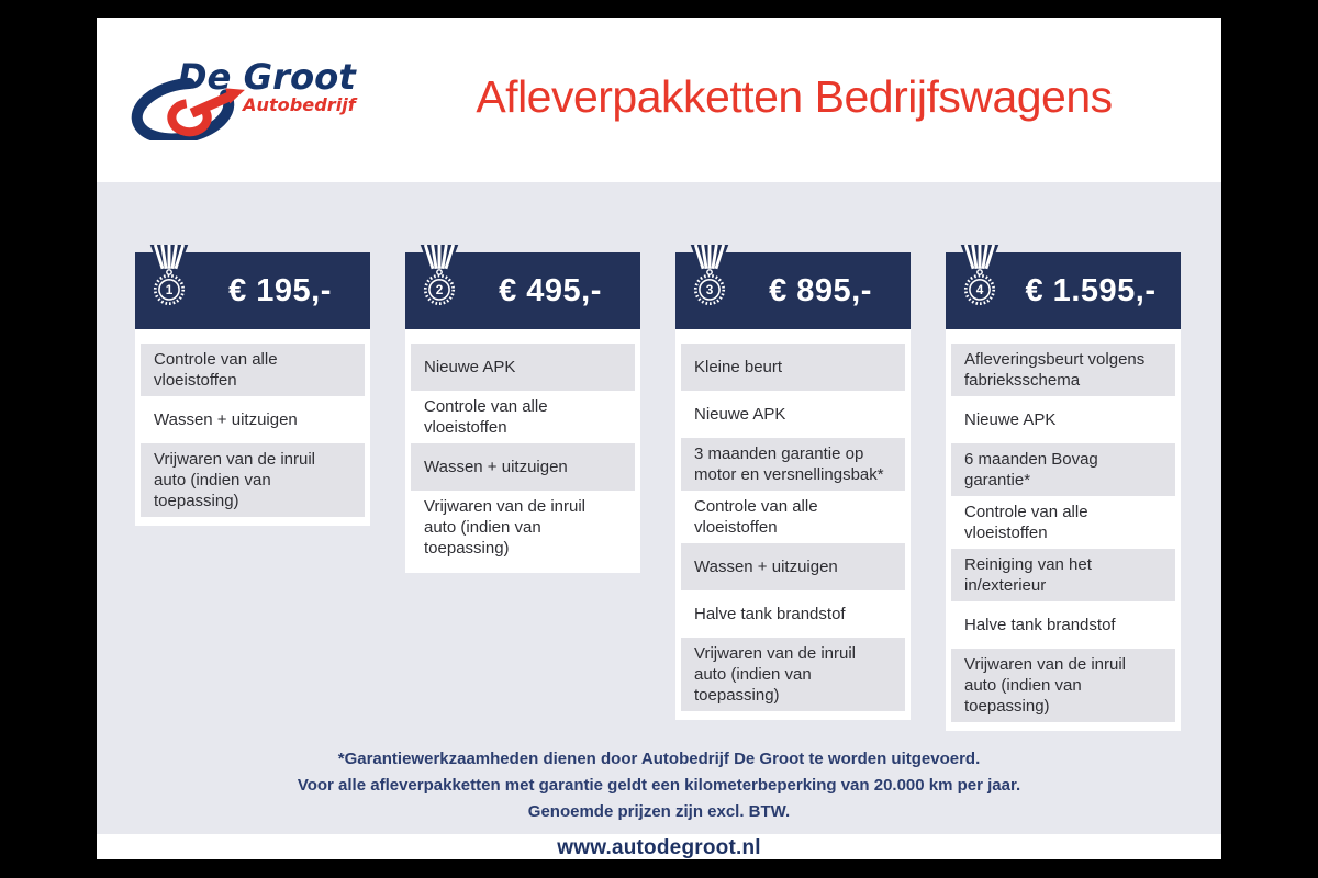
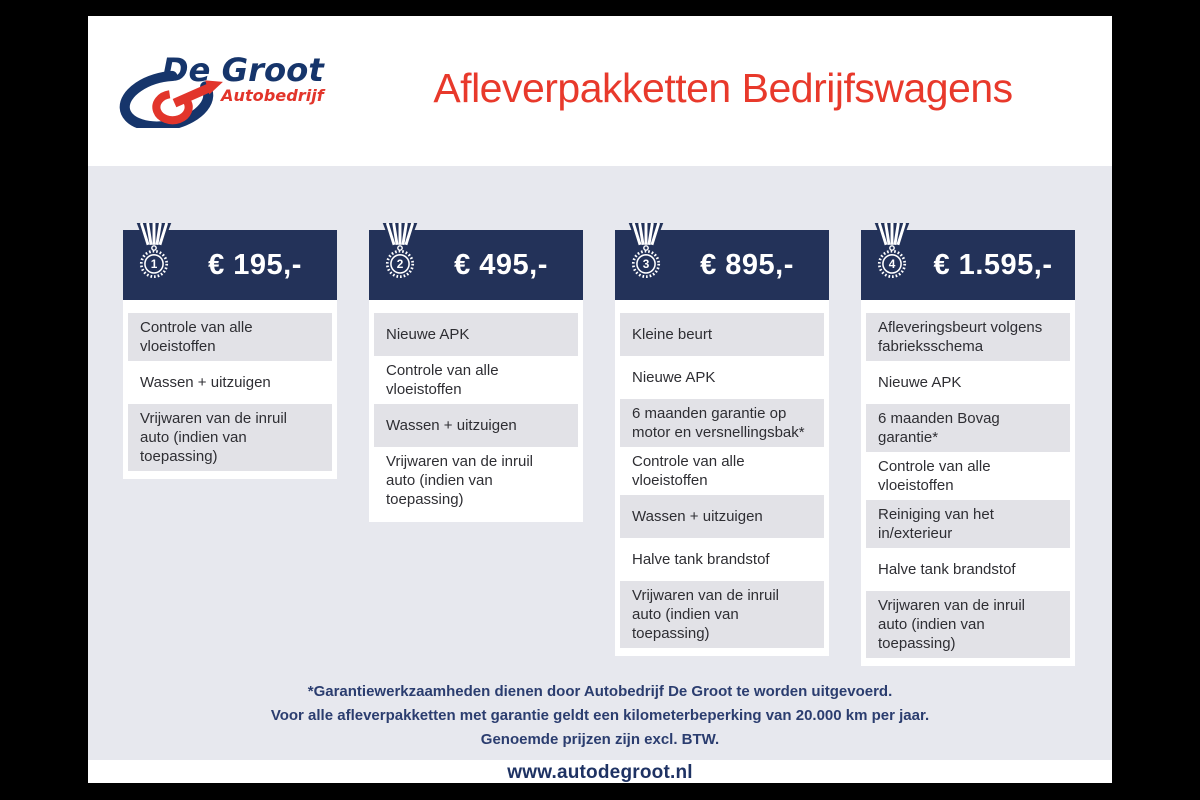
  De Groot
  Autobedrijf
  Afleverpakketten Bedrijfswagens
  1
  € 195,-
  Controle van alle vloeistoffen
  Wassen + uitzuigen
  Vrijwaren van de inruil auto (indien van toepassing)
  2
  € 495,-
  Nieuwe APK
  Controle van alle vloeistoffen
  Wassen + uitzuigen
  Vrijwaren van de inruil auto (indien van toepassing)
  3
  € 895,-
  Kleine beurt
  Nieuwe APK
- 3 maanden garantie op motor en versnellingsbak*
+ 6 maanden garantie op motor en versnellingsbak*
  Controle van alle vloeistoffen
  Wassen + uitzuigen
  Halve tank brandstof
  Vrijwaren van de inruil auto (indien van toepassing)
  4
  € 1.595,-
  Afleveringsbeurt volgens fabrieksschema
  Nieuwe APK
  6 maanden Bovag garantie*
  Controle van alle vloeistoffen
  Reiniging van het in/exterieur
  Halve tank brandstof
  Vrijwaren van de inruil auto (indien van toepassing)
  *Garantiewerkzaamheden dienen door Autobedrijf De Groot te worden uitgevoerd.
  Voor alle afleverpakketten met garantie geldt een kilometerbeperking van 20.000 km per jaar.
  Genoemde prijzen zijn excl. BTW.
  www.autodegroot.nl
